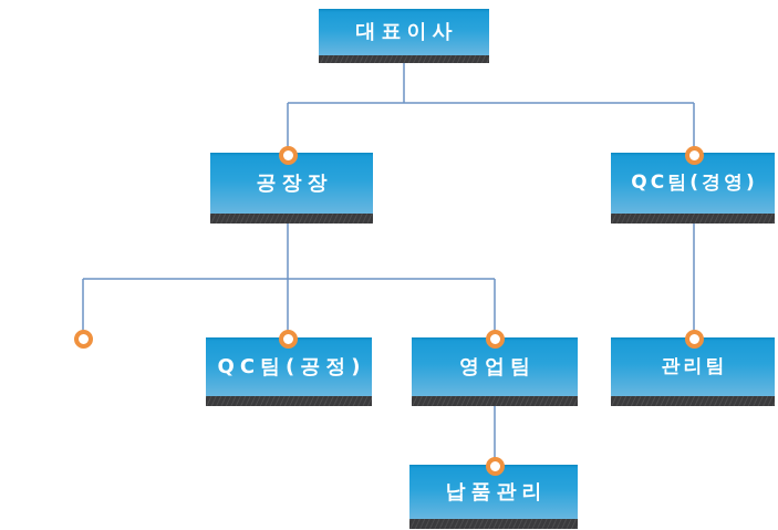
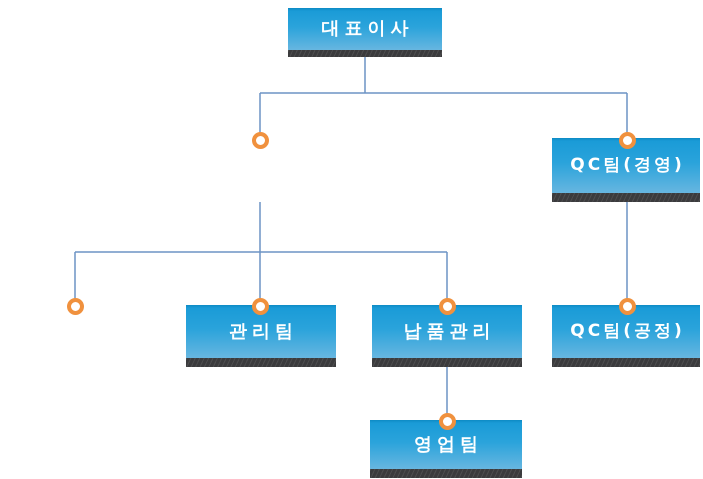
  대표이사
- 공장장
  QC팀(경영)
- QC팀(공정)
+ 관리팀
- 영업팀
+ 납품관리
- 관리팀
+ QC팀(공정)
- 납품관리
+ 영업팀
